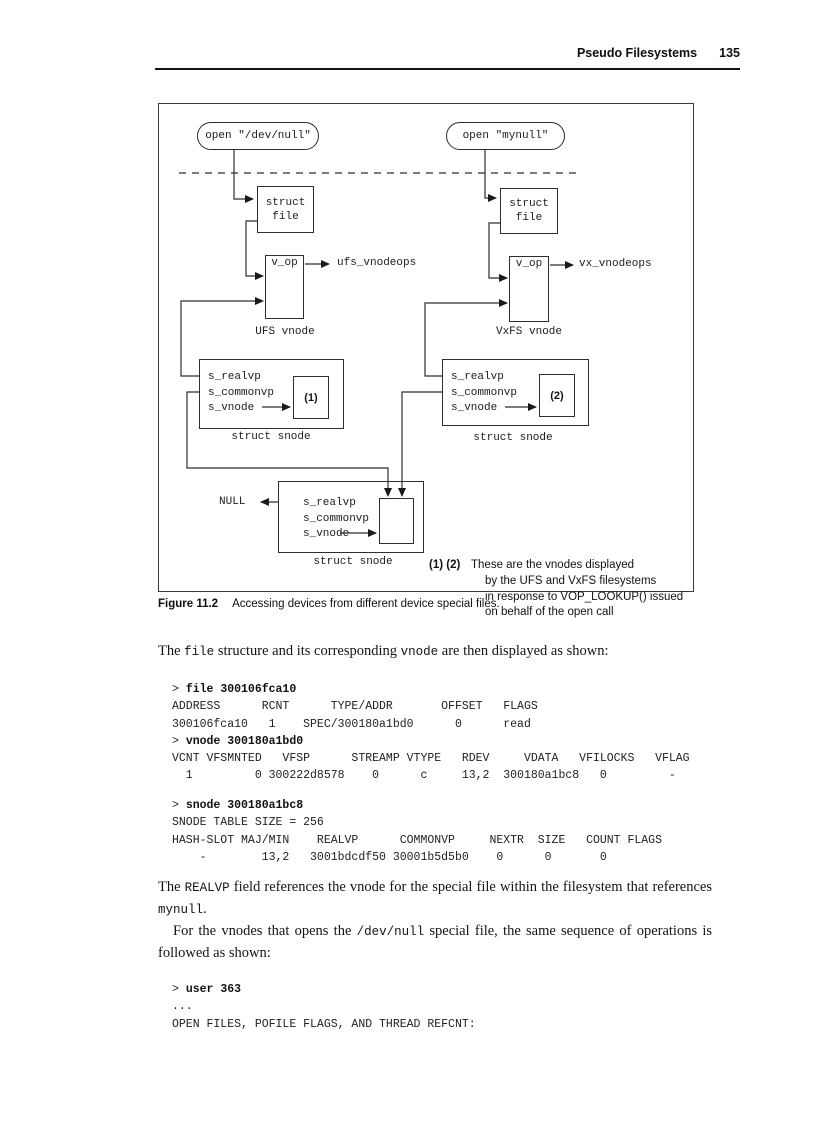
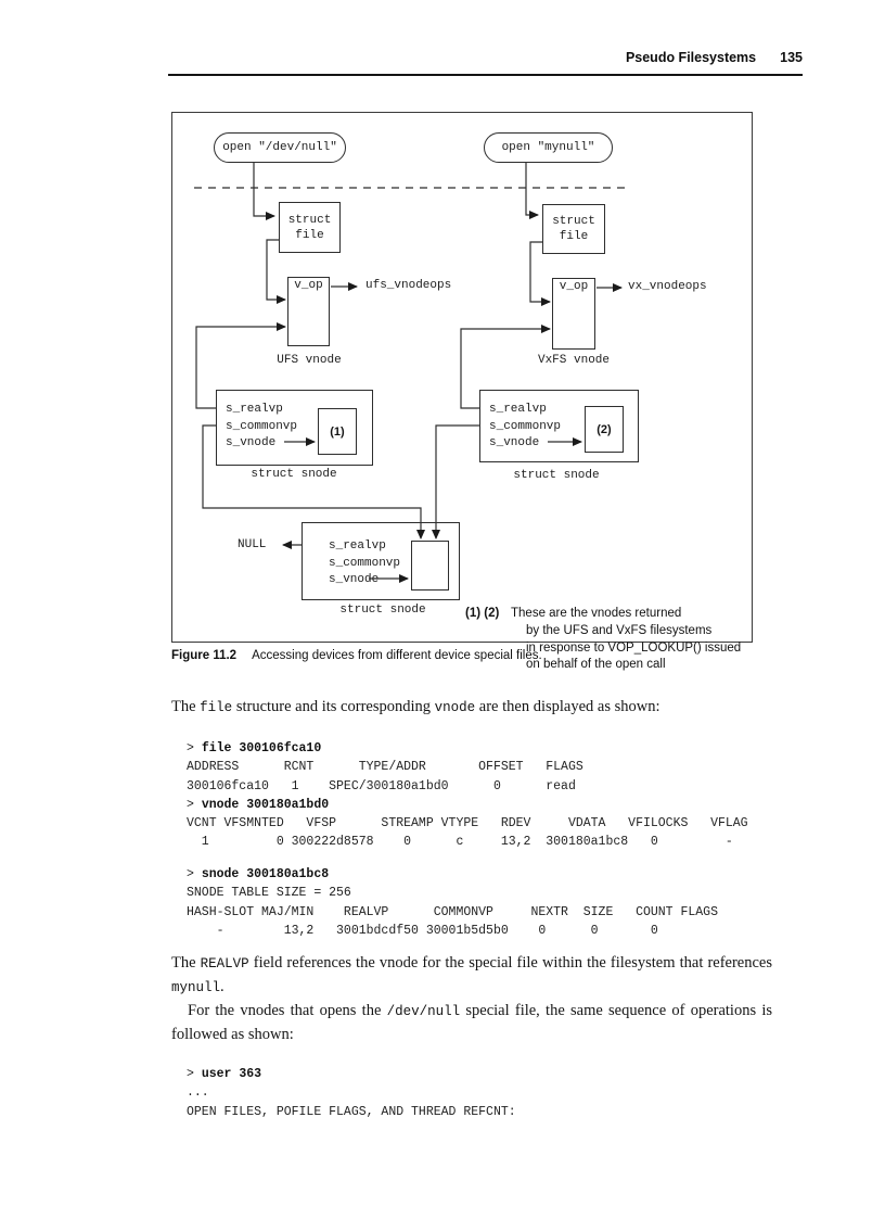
  Pseudo Filesystems 135
  open "/dev/null"
  open "mynull"
  struct
  file
  struct
  file
  v_op
  v_op
  ufs_vnodeops
  vx_vnodeops
  UFS vnode
  VxFS vnode
  s_realvp
  s_commonvp
  s_vnode
  (1)
  struct snode
  s_realvp
  s_commonvp
  s_vnode
  (2)
  struct snode
  s_realvp
  s_commonvp
  s_vnode
  NULL
  struct snode
  (1) (2)
- These are the vnodes displayed
+ These are the vnodes returned
  by the UFS and VxFS filesystems
  in response to VOP_LOOKUP() issued
  on behalf of the open call
  Figure 11.2 Accessing devices from different device special files.
  The file structure and its corresponding vnode are then displayed as shown:
  > file 300106fca10
  ADDRESS RCNT TYPE/ADDR OFFSET FLAGS
  300106fca10 1 SPEC/300180a1bd0 0 read
  > vnode 300180a1bd0
  VCNT VFSMNTED VFSP STREAMP VTYPE RDEV VDATA VFILOCKS VFLAG
  1 0 300222d8578 0 c 13,2 300180a1bc8 0 -
  > snode 300180a1bc8
  SNODE TABLE SIZE = 256
  HASH-SLOT MAJ/MIN REALVP COMMONVP NEXTR SIZE COUNT FLAGS
  - 13,2 3001bdcdf50 30001b5d5b0 0 0 0
  The REALVP field references the vnode for the special file within the filesystem that references mynull.
  For the vnodes that opens the /dev/null special file, the same sequence of operations is followed as shown:
  > user 363
  ...
  OPEN FILES, POFILE FLAGS, AND THREAD REFCNT:
